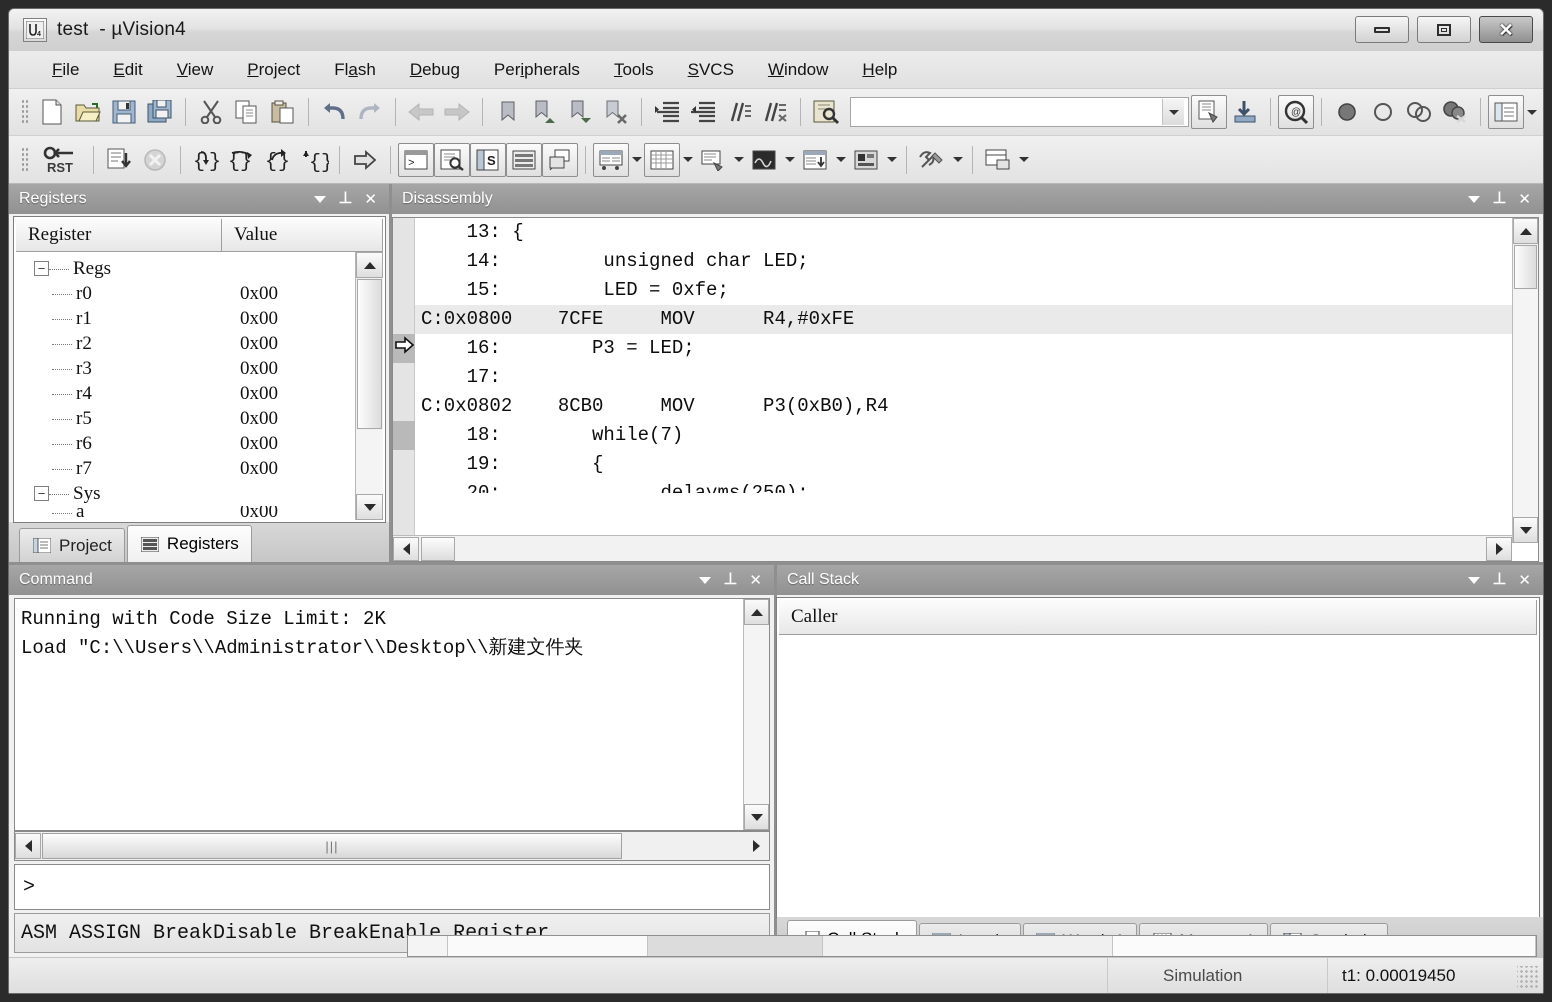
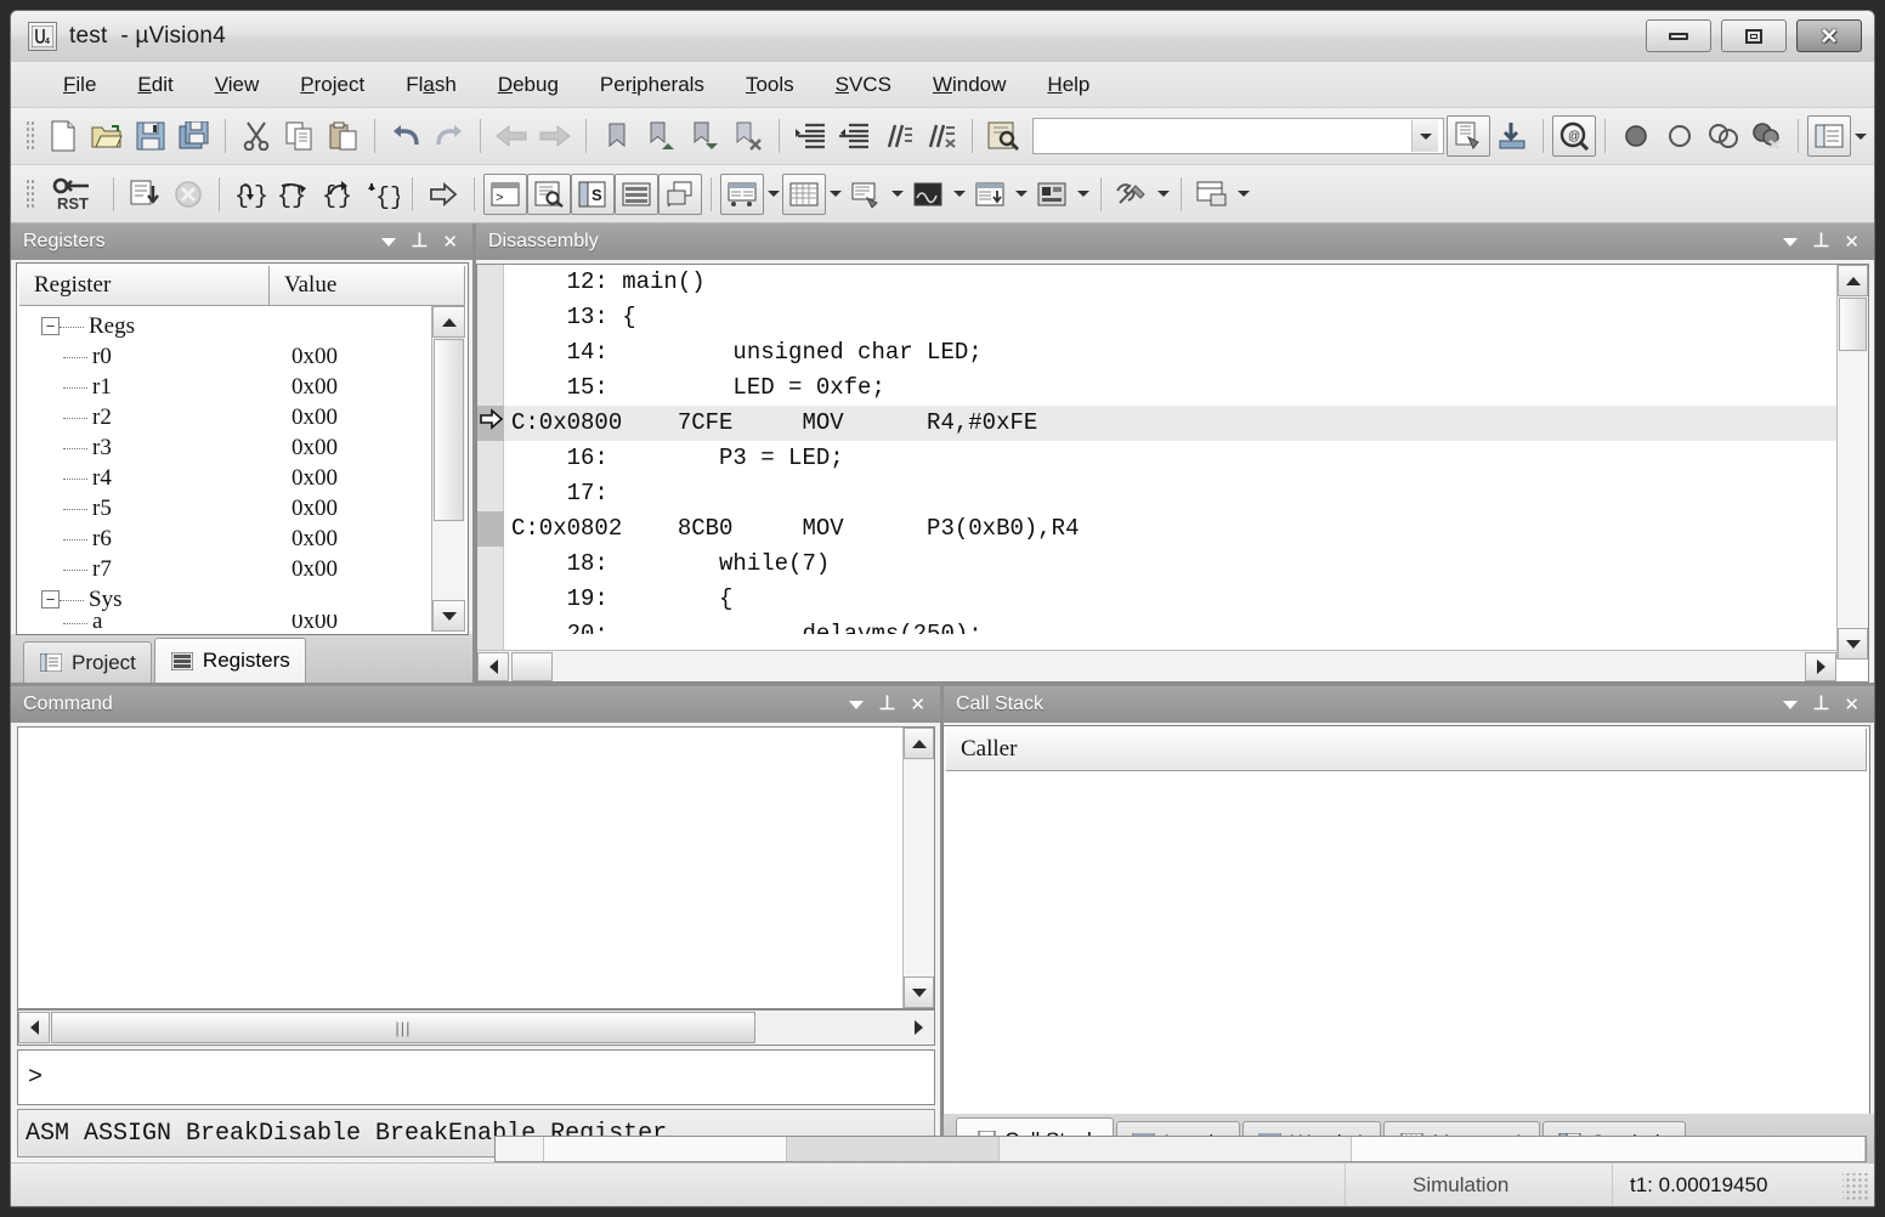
  test - µVision4
  ✕
  File
  Edit
  View
  Project
  Flash
  Debug
  Peripherals
  Tools
  SVCS
  Window
  Help
  @
  RST
  {
  }
  {}
  {
  }
  {}
  >
  S
  Registers
  ⊥
  ✕
  Register
  Value
  −
  Regs
  r0
  0x00
  r1
  0x00
  r2
  0x00
  r3
  0x00
  r4
  0x00
  r5
  0x00
  r6
  0x00
  r7
  0x00
  −
  Sys
  a
  0x00
  Project
  Registers
  Disassembly
  ⊥
  ✕
+ 12: main()
  13: {
  14: unsigned char LED;
  15: LED = 0xfe;
  C:0x0800 7CFE MOV R4,#0xFE
  16: P3 = LED;
  17:
  C:0x0802 8CB0 MOV P3(0xB0),R4
  18: while(7)
  19: {
  Command
  ⊥
  ✕
- Running with Code Size Limit: 2K
- Load "C:\\Users\\Administrator\\Desktop\\新建文件夹
  |||
  >
  ASM ASSIGN BreakDisable BreakEnable Register
  Call Stack
  ⊥
  ✕
  Caller
  Simulation
  t1: 0.00019450
